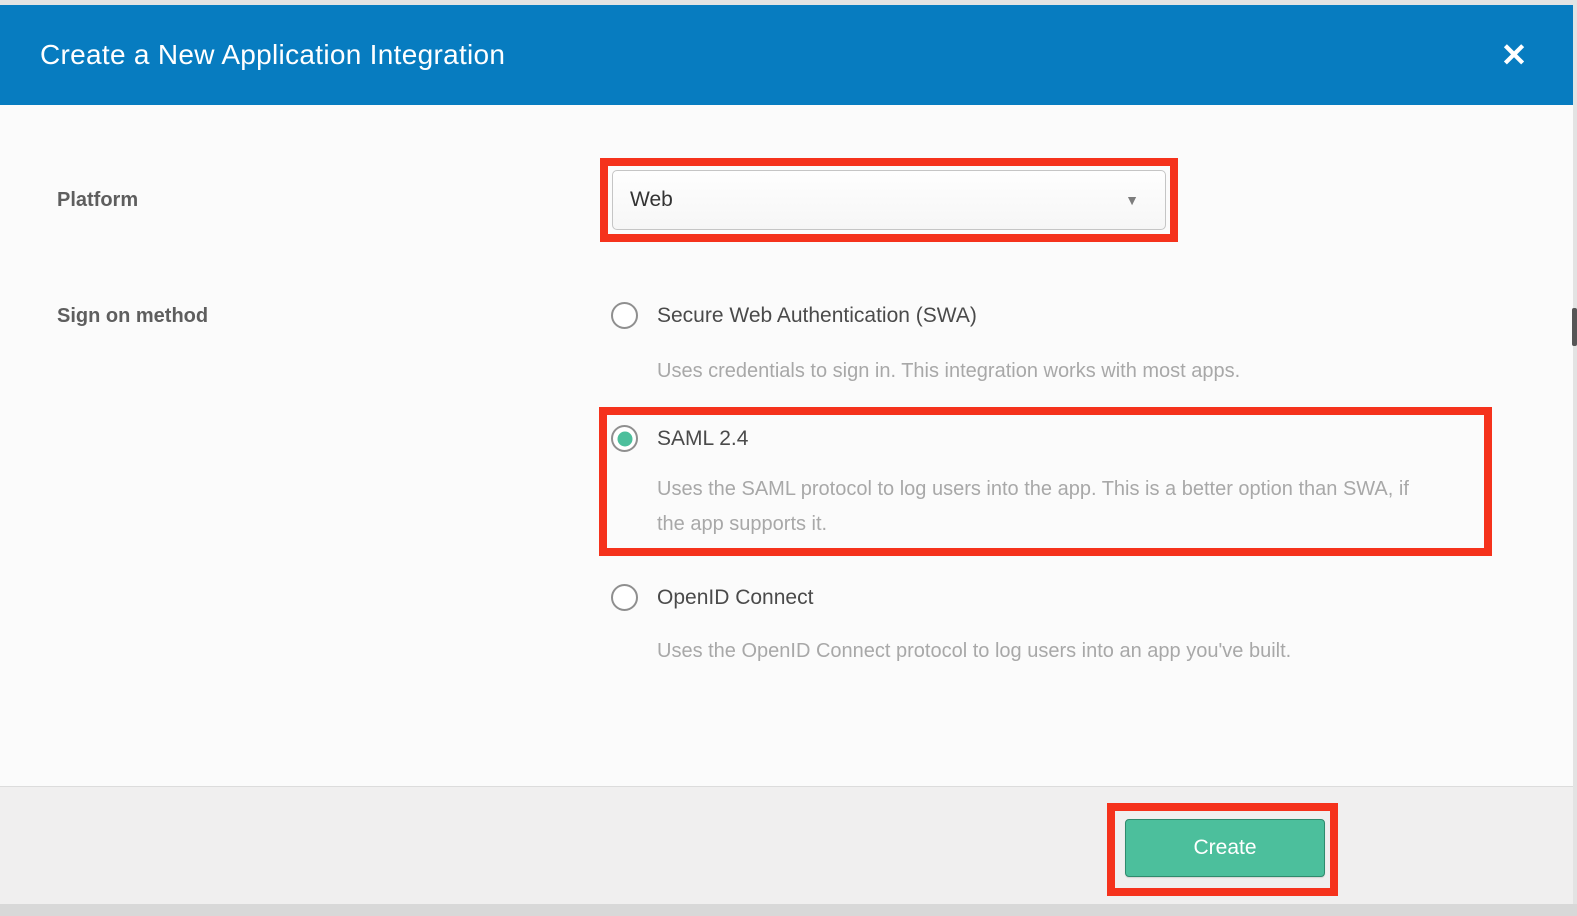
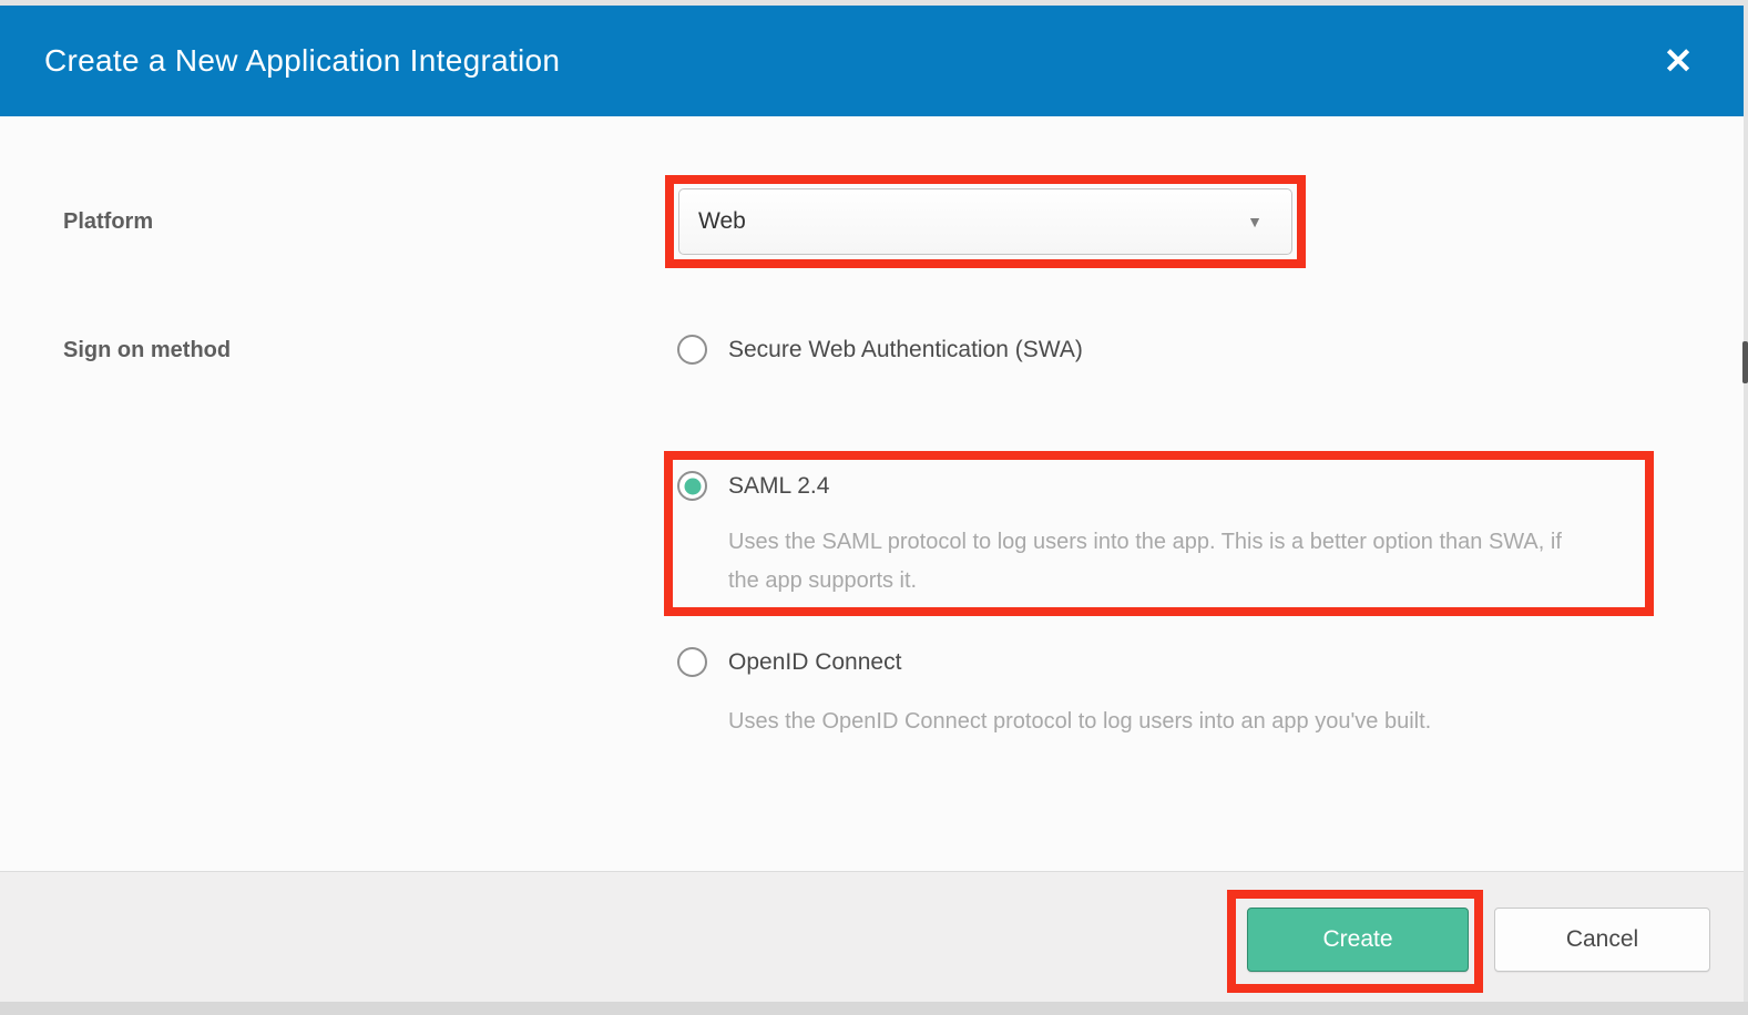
  Create a New Application Integration
  ✕
  Platform
  Web
  ▼
  Sign on method
  Secure Web Authentication (SWA)
- Uses credentials to sign in. This integration works with most apps.
  SAML 2.4
  Uses the SAML protocol to log users into the app. This is a better option than SWA, if the app supports it.
  OpenID Connect
  Uses the OpenID Connect protocol to log users into an app you've built.
  Create
+ Cancel
